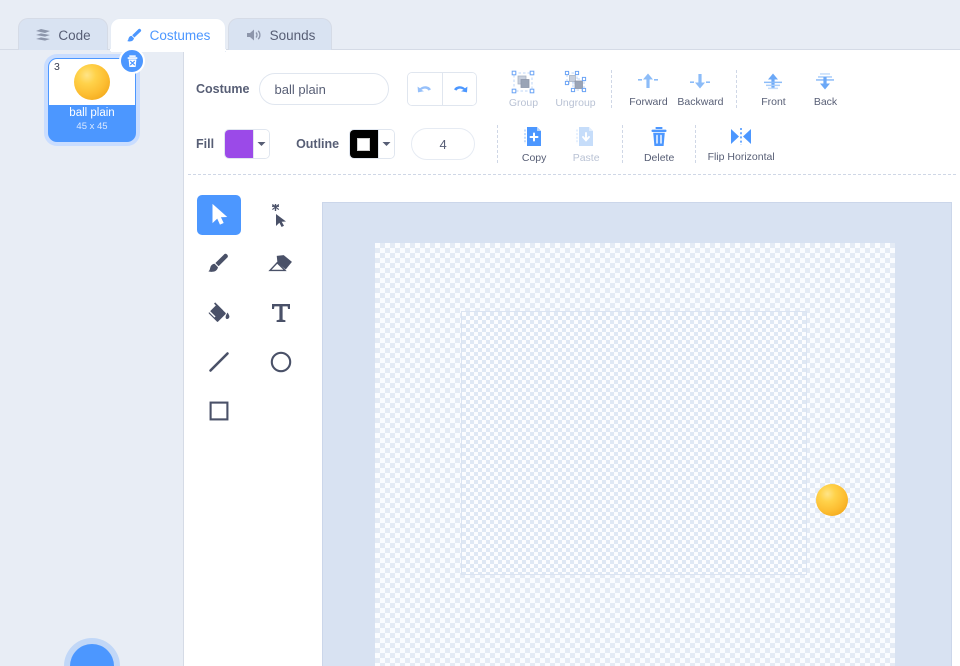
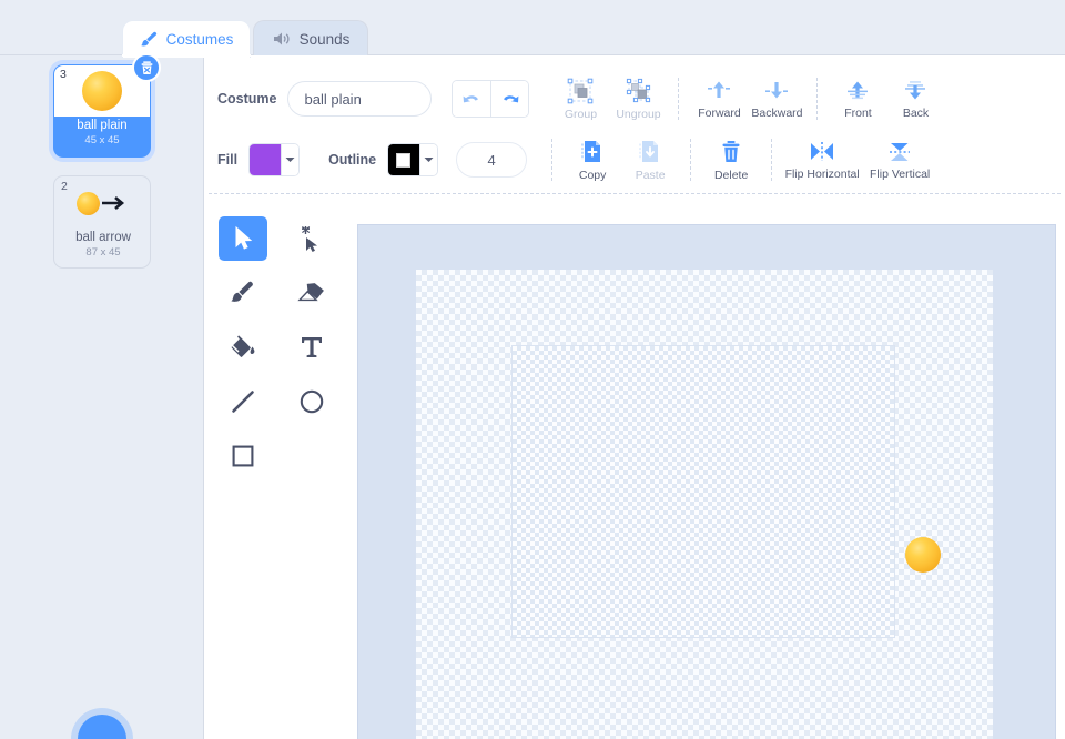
- Code
  Costumes
  Sounds
  3
  ball plain
  45 x 45
+ 2
+ ball arrow
+ 87 x 45
  Costume
  ball plain
  Group
  Ungroup
  Forward
  Backward
  Front
  Back
  Fill
  Outline
  4
  Copy
  Paste
  Delete
  Flip Horizontal
+ Flip Vertical
